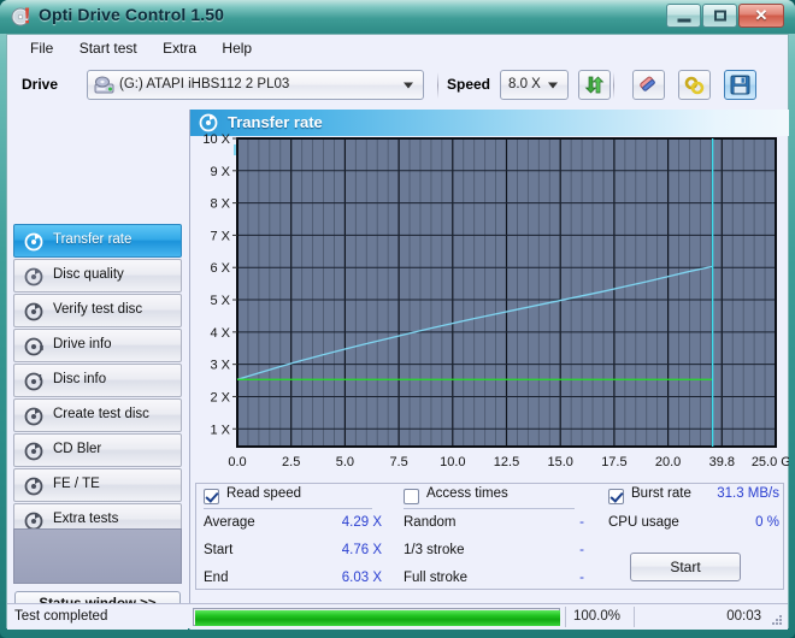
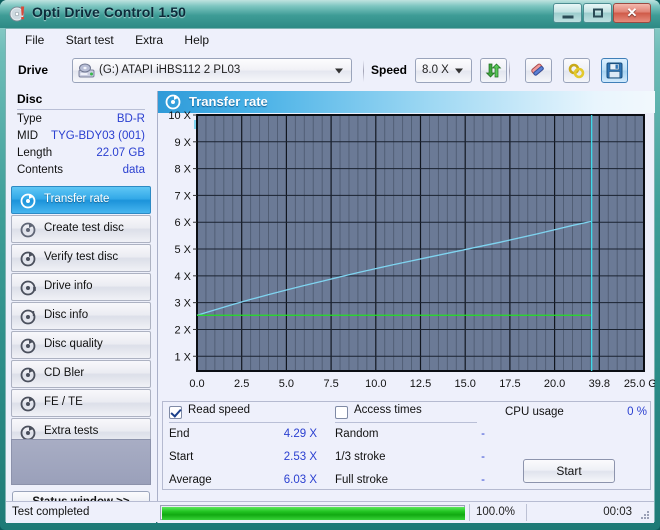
  Opti Drive Control 1.50
  ✕
  File Start test Extra Help
  Drive
  (G:) ATAPI iHBS112 2 PL03
  Speed
  8.0 X
+ Disc
+ Type
+ BD-R
+ MID
+ TYG-BDY03 (001)
+ Length
+ 22.07 GB
+ Contents
+ data
  Transfer rate
- Disc quality
+ Create test disc
  Verify test disc
  Drive info
  Disc info
- Create test disc
+ Disc quality
  CD Bler
  FE / TE
  Extra tests
  Transfer rate
  1 X
  2 X
  3 X
  4 X
  5 X
  6 X
  7 X
  8 X
  9 X
  10 X
  0.0
  2.5
  5.0
  7.5
  10.0
  12.5
  15.0
  17.5
  20.0
  39.8
  25.0 G
  Read speed
- Average
+ End
  4.29 X
  Start
- 4.76 X
+ 2.53 X
- End
+ Average
  6.03 X
  Access times
  Random
  -
  1/3 stroke
  -
  Full stroke
  -
- Burst rate
- 31.3 MB/s
  CPU usage
  0 %
  Start
  Test completed
  100.0%
  00:03
